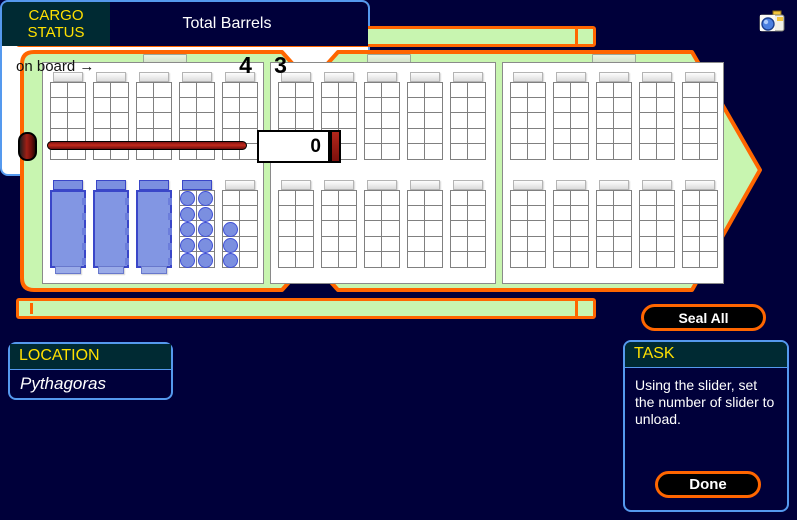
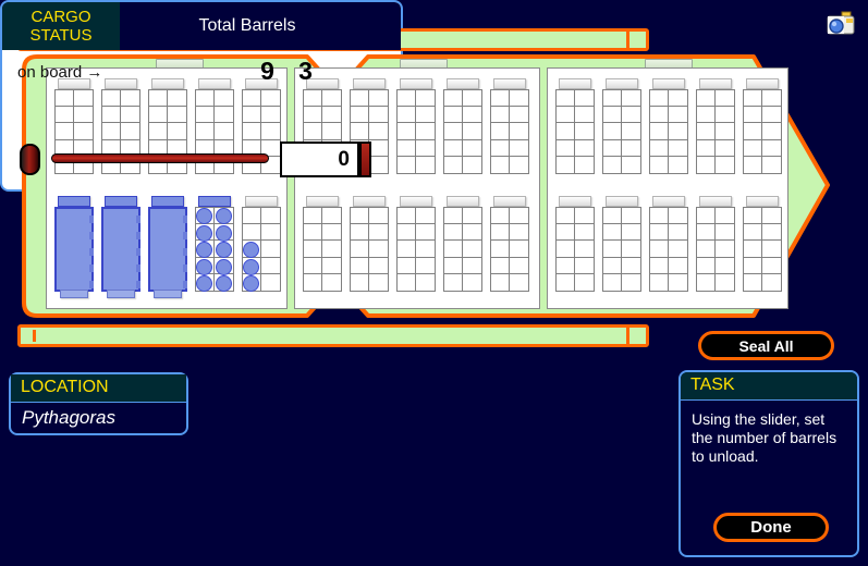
  Seal All
  LOCATION
  Pythagoras
  CARGO
  STATUS
  Total Barrels
  on board →
- 4
+ 9
  3
  0
  TASK
- Using the slider, set the number of slider to unload.
+ Using the slider, set the number of barrels to unload.
  Done
